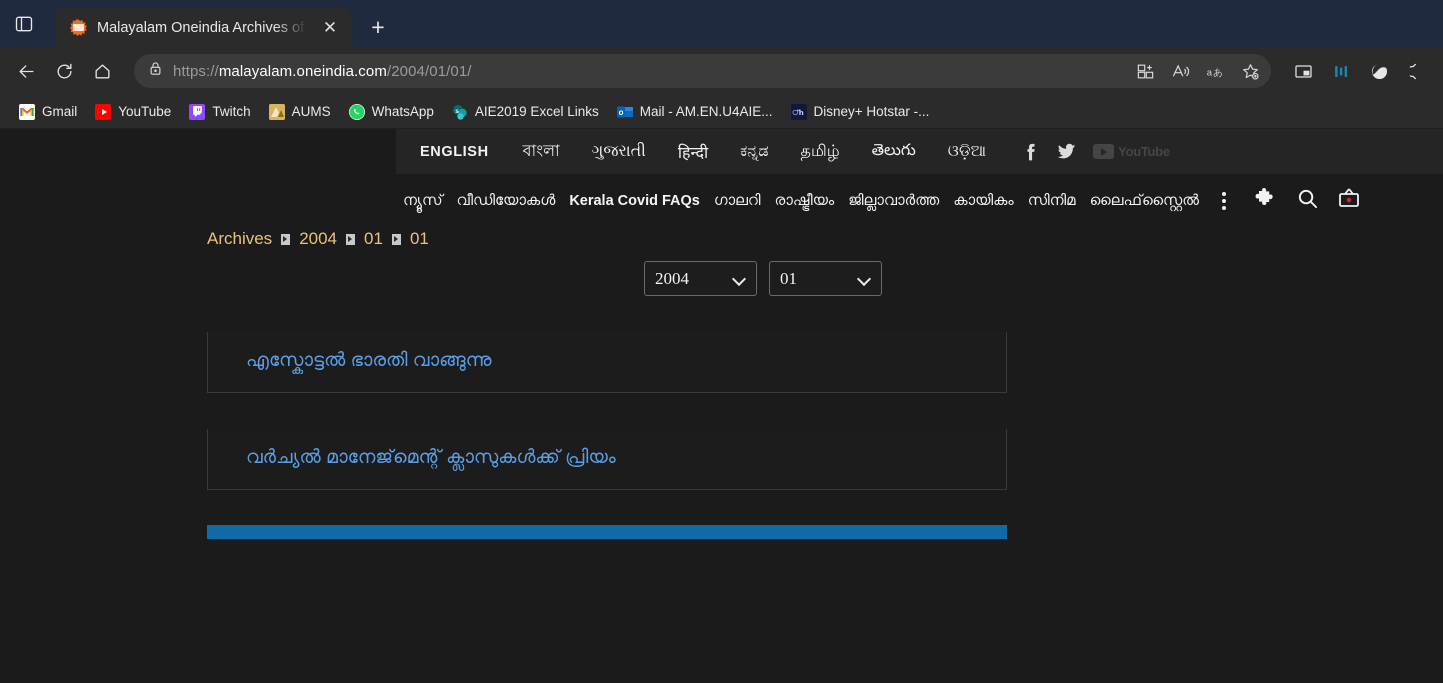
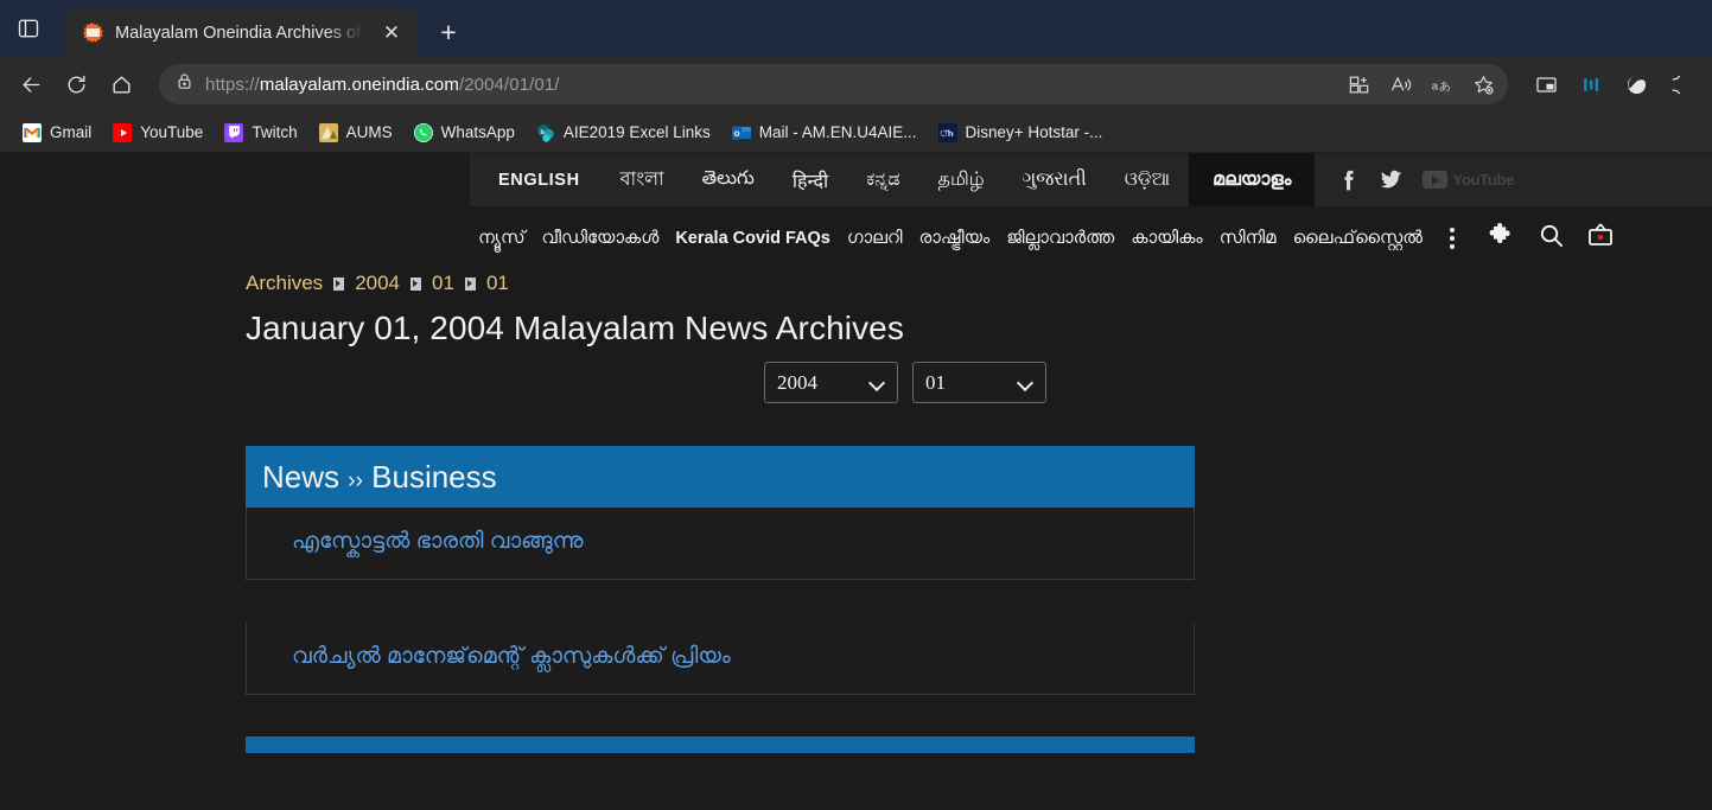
  Malayalam Oneindia Archives of
  ✕
  +
  https://malayalam.oneindia.com/2004/01/01/
  a
  あ
  Gmail
  YouTube
  Twitch
  AUMS
  WhatsApp
  AIE2019 Excel Links
  o
  Mail - AM.EN.U4AIE...
  ്h
  Disney+ Hotstar -...
  ENGLISH
  বাংলা
- ગુજરાતી
+ తెలుగు
  हिन्दी
  ಕನ್ನಡ
  தமிழ்
- తెలుగు
+ ગુજરાતી
  ଓଡ଼ିଆ
+ മലയാളം
  YouTube
  ന്യൂസ്
  വീഡിയോകൾ
  Kerala Covid FAQs
  ഗാലറി
  രാഷ്ട്രീയം
  ജില്ലാവാർത്ത
  കായികം
  സിനിമ
  ലൈഫ്‌സ്റ്റൈൽ
  Archives
  2004
  01
  01
+ January 01, 2004 Malayalam News Archives
  2004
  01
+ News ›› Business
  എസ്കോട്ടൽ ഭാരതി വാങ്ങുന്നു
  വർച്യൽ മാനേജ്‌മെന്റ് ക്ലാസുകൾക്ക് പ്രിയം
